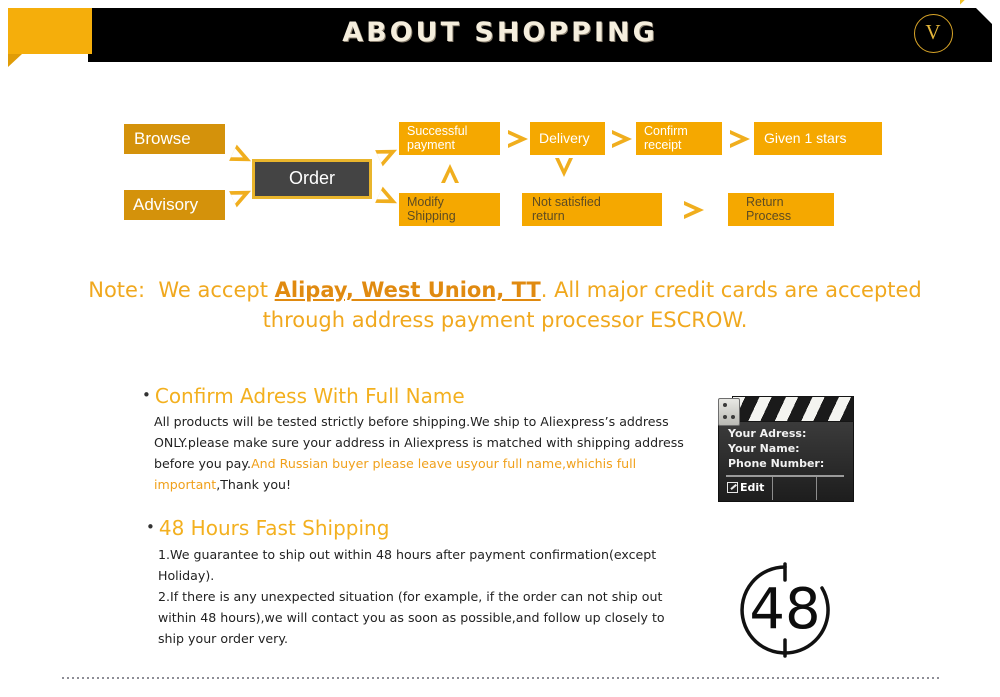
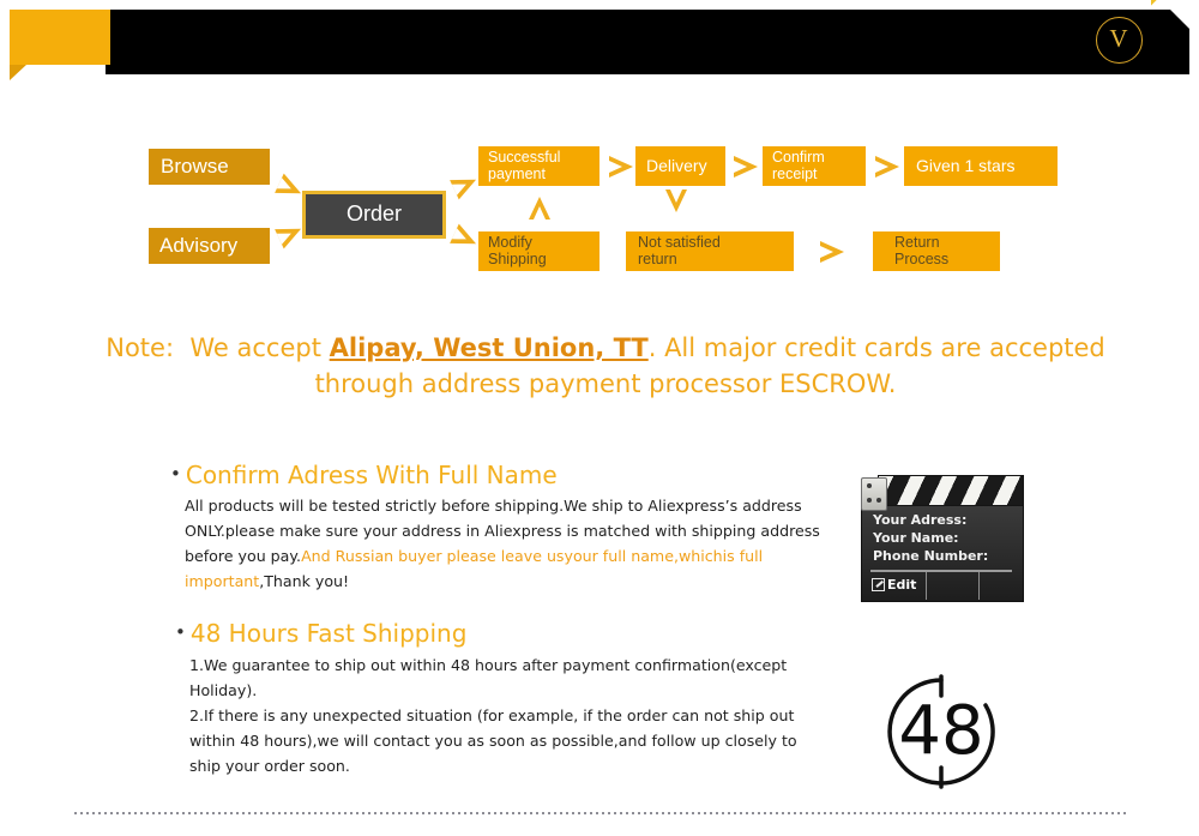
- ABOUT SHOPPING
  V
  Browse
  Advisory
  Order
  Successful
  payment
  Modify
  Shipping
  Delivery
  Not satisfied
  return
  Confirm
  receipt
  Given 1 stars
  Return
  Process
  Note: We accept Alipay, West Union, TT. All major credit cards are accepted through address payment processor ESCROW.
  • Confirm Adress With Full Name
  All products will be tested strictly before shipping.We ship to Aliexpress’s address ONLY.please make sure your address in Aliexpress is matched with shipping address before you pay.And Russian buyer please leave usyour full name,whichis full important,Thank you!
  • 48 Hours Fast Shipping
  1.We guarantee to ship out within 48 hours after payment confirmation(except Holiday).
- 2.If there is any unexpected situation (for example, if the order can not ship out within 48 hours),we will contact you as soon as possible,and follow up closely to ship your order very.
+ 2.If there is any unexpected situation (for example, if the order can not ship out within 48 hours),we will contact you as soon as possible,and follow up closely to ship your order soon.
  Your Adress:
  Your Name:
  Phone Number:
  Edit
  48
